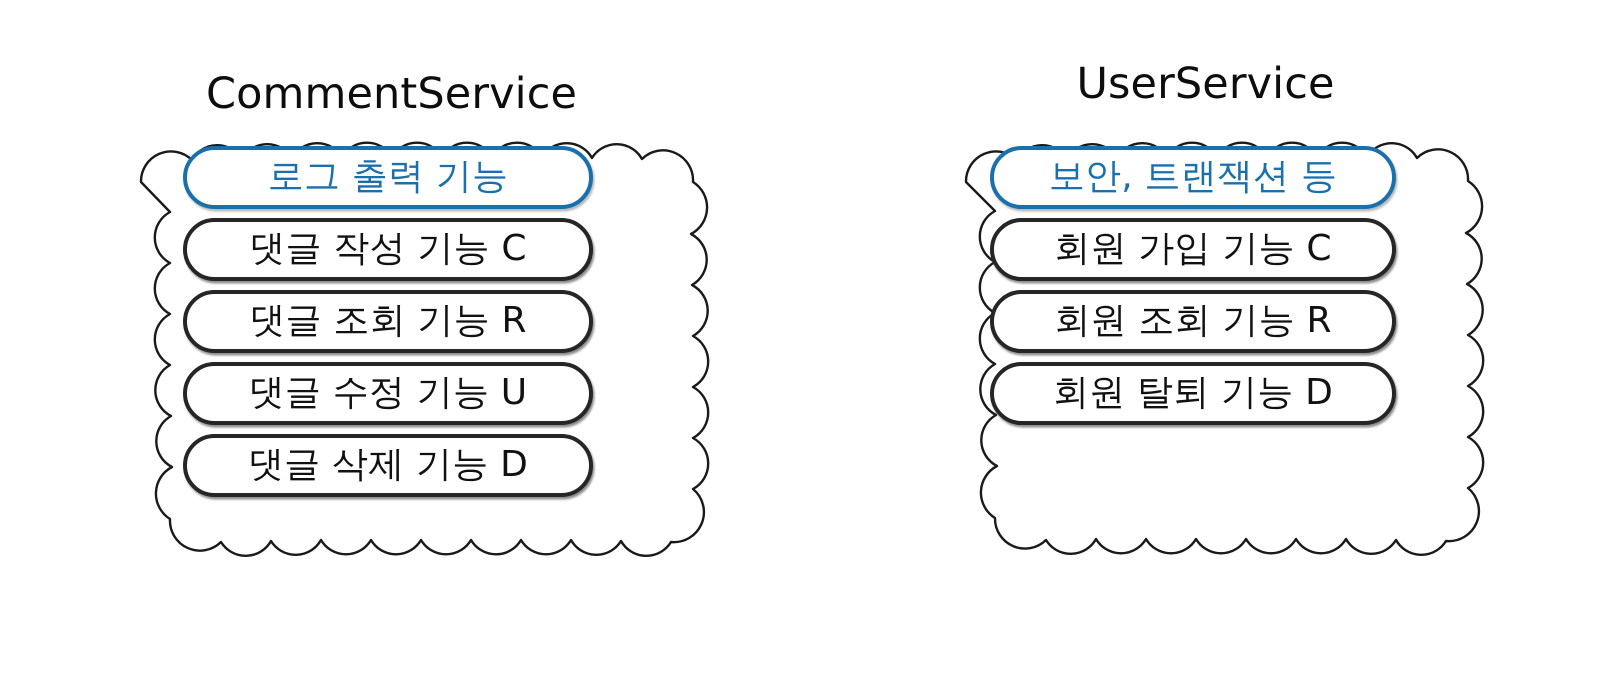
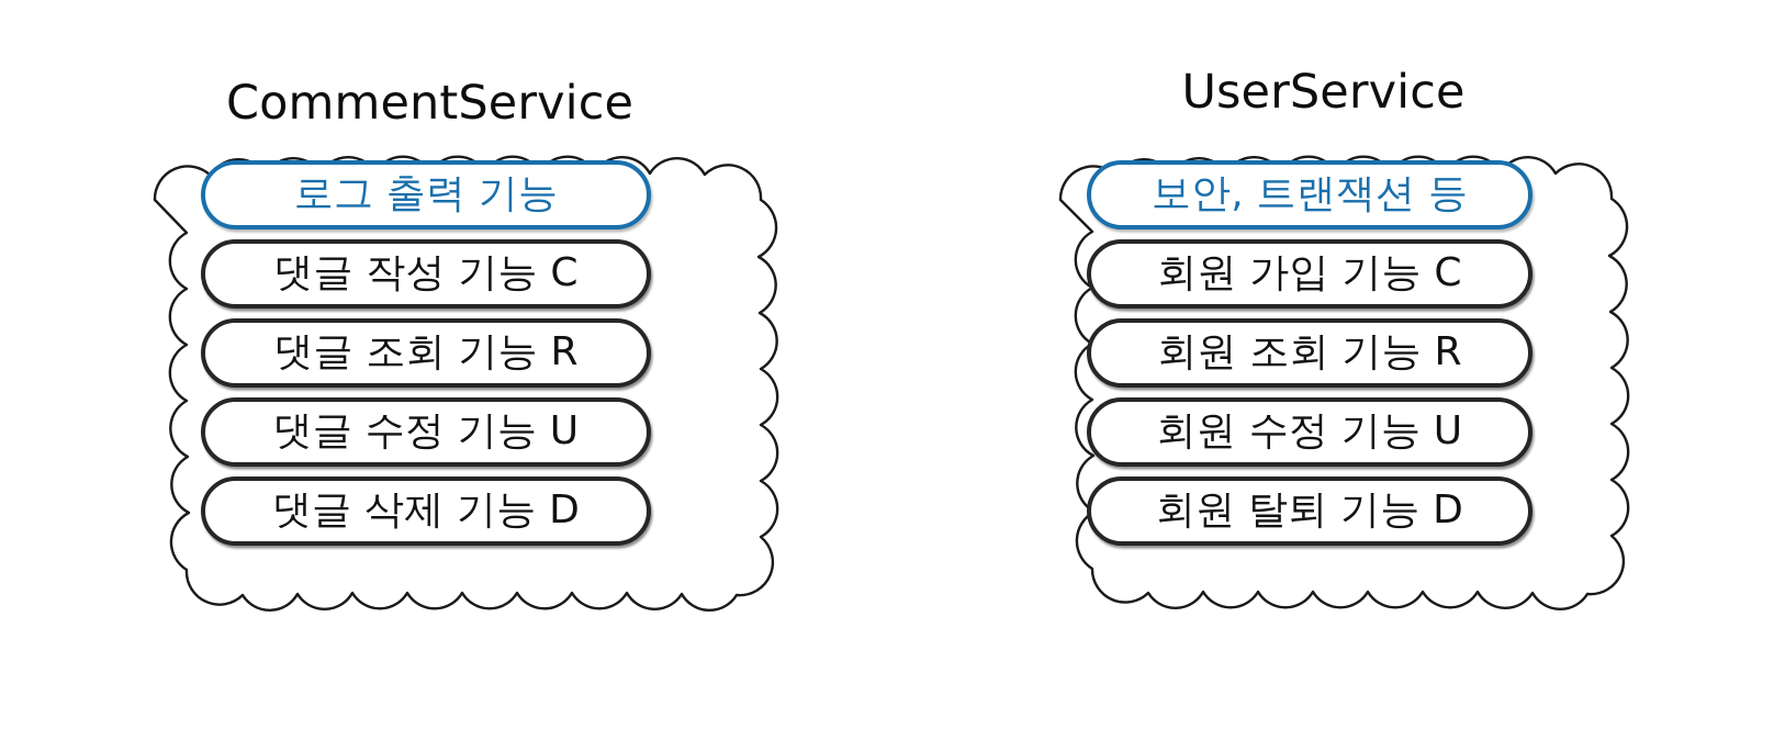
  CommentService
  로그 출력 기능
  댓글 작성 기능 C
  댓글 조회 기능 R
  댓글 수정 기능 U
  댓글 삭제 기능 D
  UserService
  보안, 트랜잭션 등
  회원 가입 기능 C
  회원 조회 기능 R
+ 회원 수정 기능 U
  회원 탈퇴 기능 D
